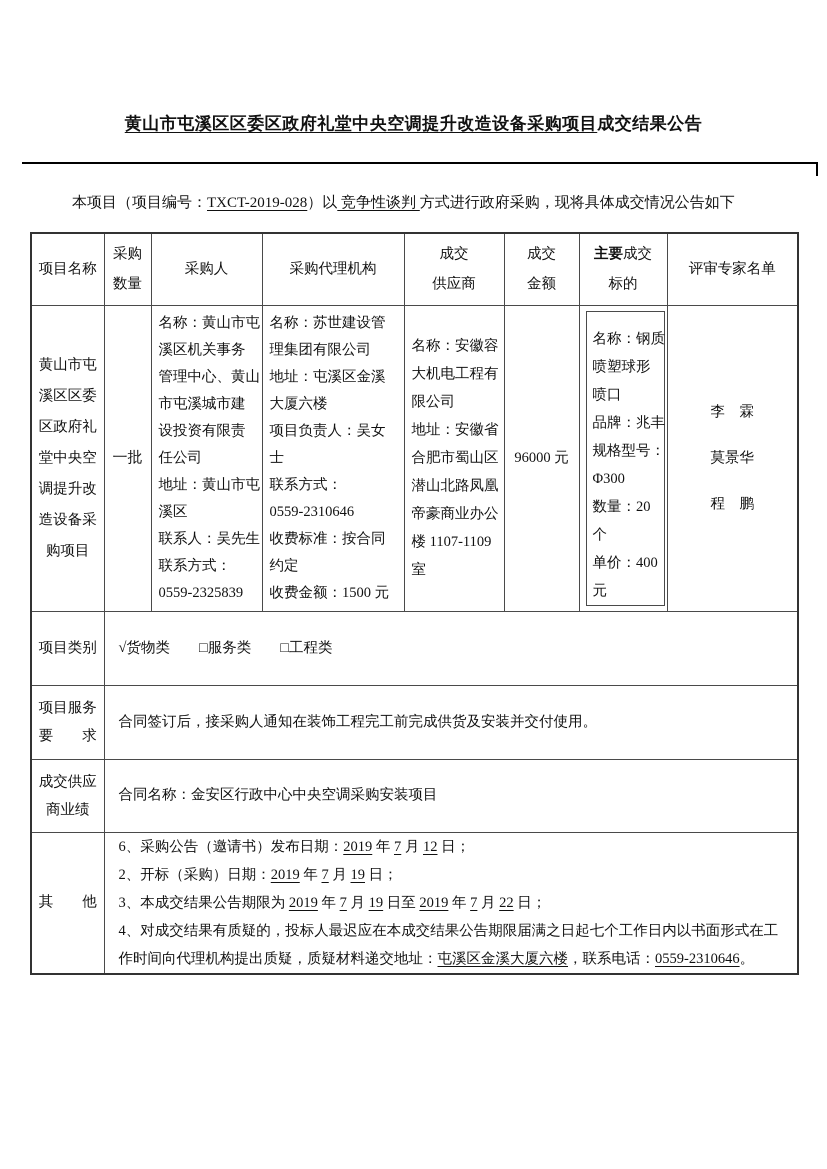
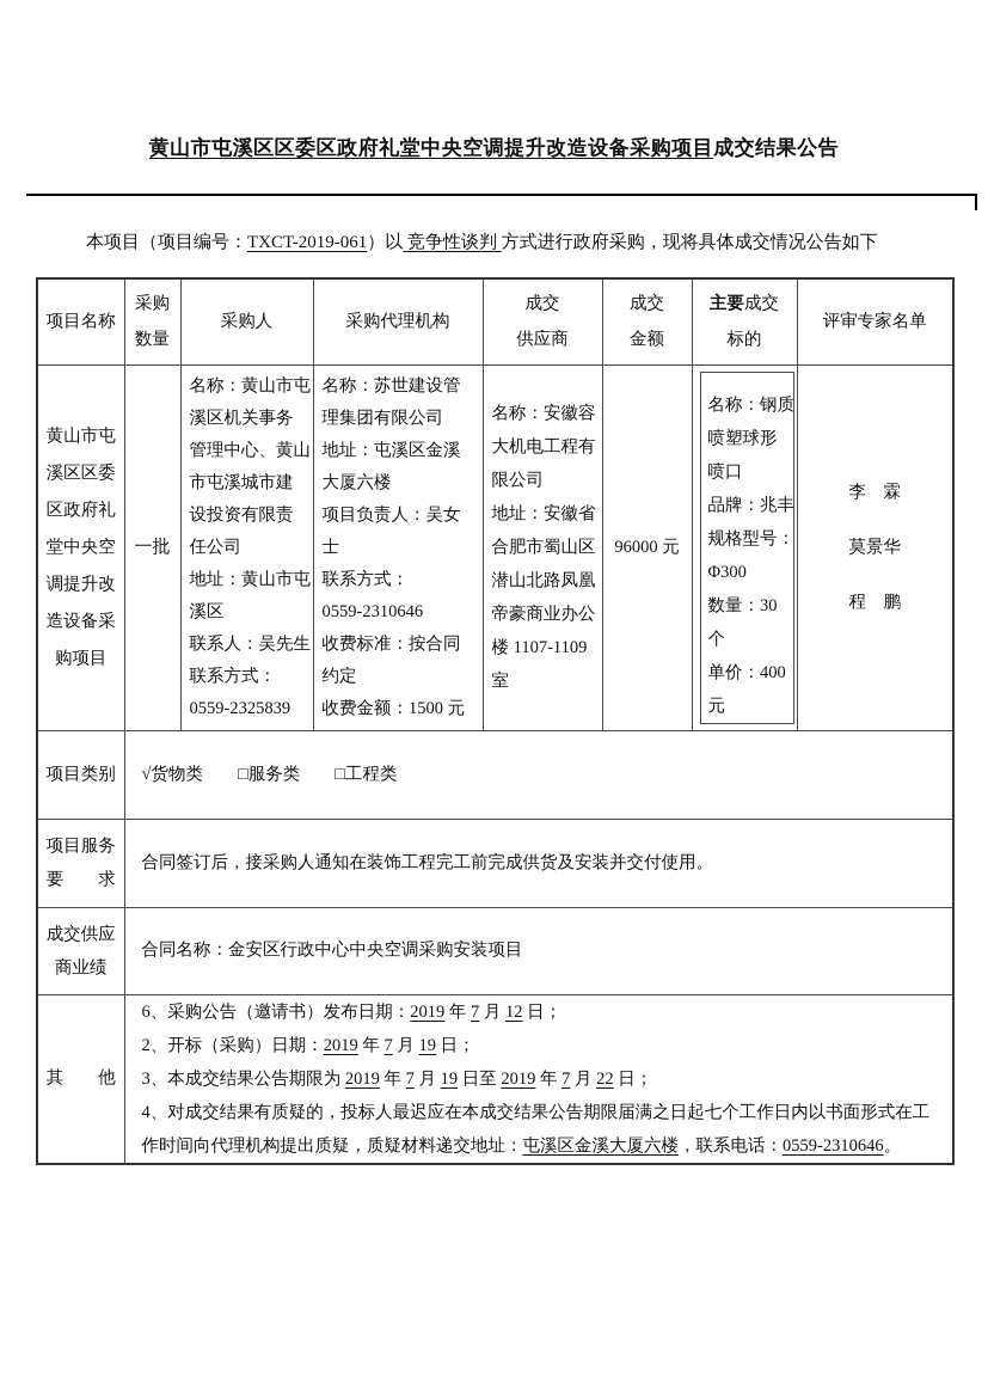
  黄山市屯溪区区委区政府礼堂中央空调提升改造设备采购项目成交结果公告
- 本项目（项目编号：TXCT-2019-028）以 竞争性谈判 方式进行政府采购，现将具体成交情况公告如下
+ 本项目（项目编号：TXCT-2019-061）以 竞争性谈判 方式进行政府采购，现将具体成交情况公告如下
  项目名称	采购数量	采购人	采购代理机构	成交供应商	成交金额	主要成交标的	评审专家名单
- 黄山市屯溪区区委区政府礼堂中央空调提升改造设备采购项目	一批	名称：黄山市屯溪区机关事务管理中心、黄山市屯溪城市建设投资有限责任公司地址：黄山市屯溪区联系人：吴先生联系方式：0559-2325839	名称：苏世建设管理集团有限公司地址：屯溪区金溪大厦六楼项目负责人：吴女士联系方式：0559-2310646收费标准：按合同约定收费金额：1500 元	名称：安徽容大机电工程有限公司地址：安徽省合肥市蜀山区潜山北路凤凰帝豪商业办公楼 1107-1109室	96000 元	名称：钢质喷塑球形喷口品牌：兆丰规格型号：Φ300数量：20个单价：400元	李 霖莫景华程 鹏
+ 黄山市屯溪区区委区政府礼堂中央空调提升改造设备采购项目	一批	名称：黄山市屯溪区机关事务管理中心、黄山市屯溪城市建设投资有限责任公司地址：黄山市屯溪区联系人：吴先生联系方式：0559-2325839	名称：苏世建设管理集团有限公司地址：屯溪区金溪大厦六楼项目负责人：吴女士联系方式：0559-2310646收费标准：按合同约定收费金额：1500 元	名称：安徽容大机电工程有限公司地址：安徽省合肥市蜀山区潜山北路凤凰帝豪商业办公楼 1107-1109室	96000 元	名称：钢质喷塑球形喷口品牌：兆丰规格型号：Φ300数量：30个单价：400元	李 霖莫景华程 鹏
  项目类别	√货物类 □服务类 □工程类
  项目服务要 求	合同签订后，接采购人通知在装饰工程完工前完成供货及安装并交付使用。
  成交供应商业绩	合同名称：金安区行政中心中央空调采购安装项目
  其 他	6、采购公告（邀请书）发布日期：2019 年 7 月 12 日；2、开标（采购）日期：2019 年 7 月 19 日；3、本成交结果公告期限为 2019 年 7 月 19 日至 2019 年 7 月 22 日；4、对成交结果有质疑的，投标人最迟应在本成交结果公告期限届满之日起七个工作日内以书面形式在工作时间向代理机构提出质疑，质疑材料递交地址：屯溪区金溪大厦六楼，联系电话：0559-2310646。
